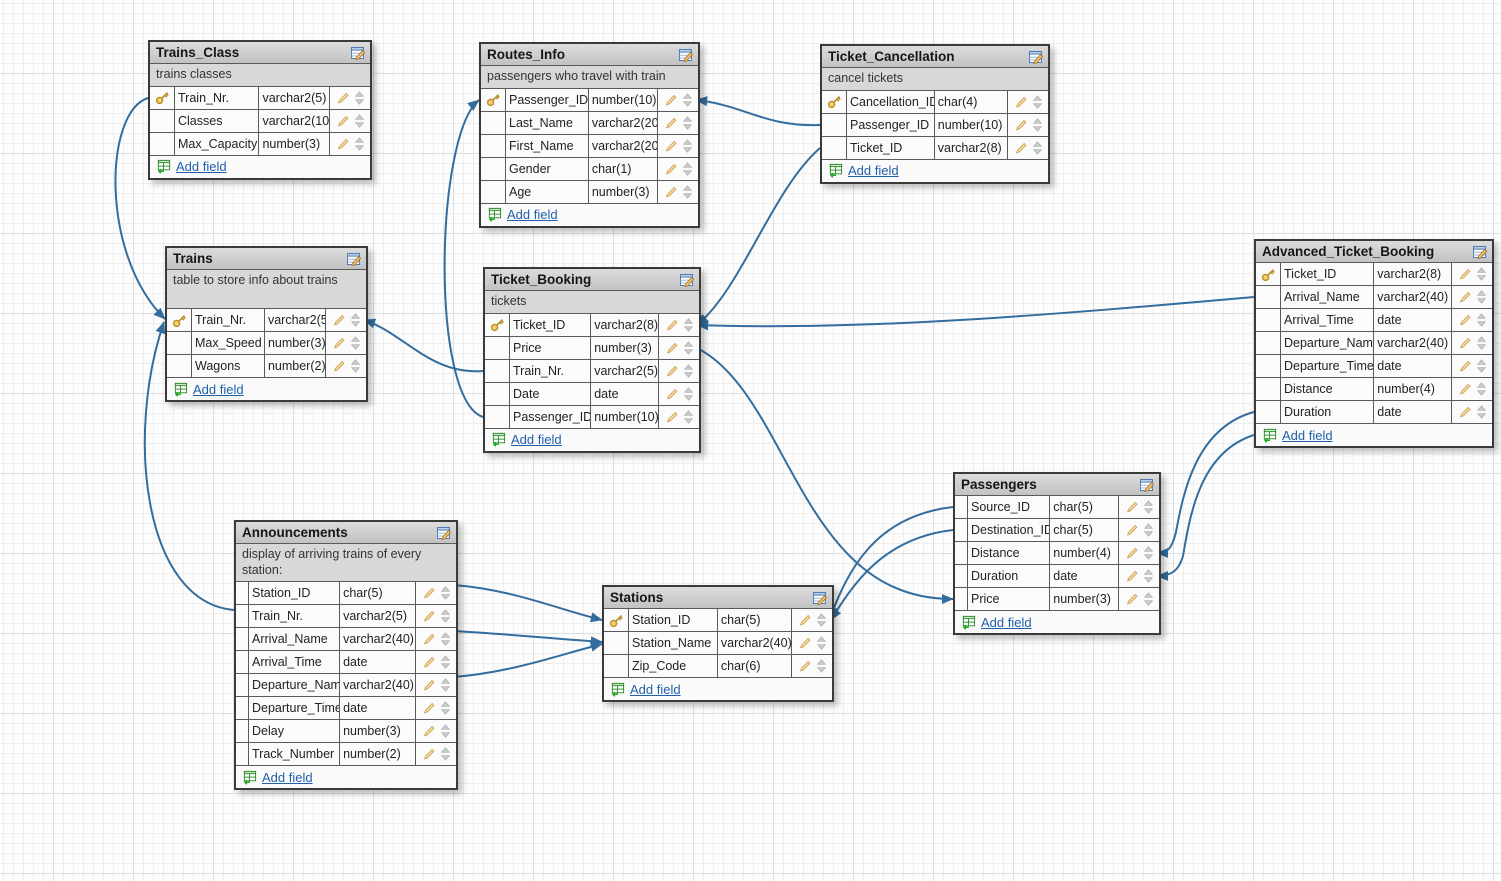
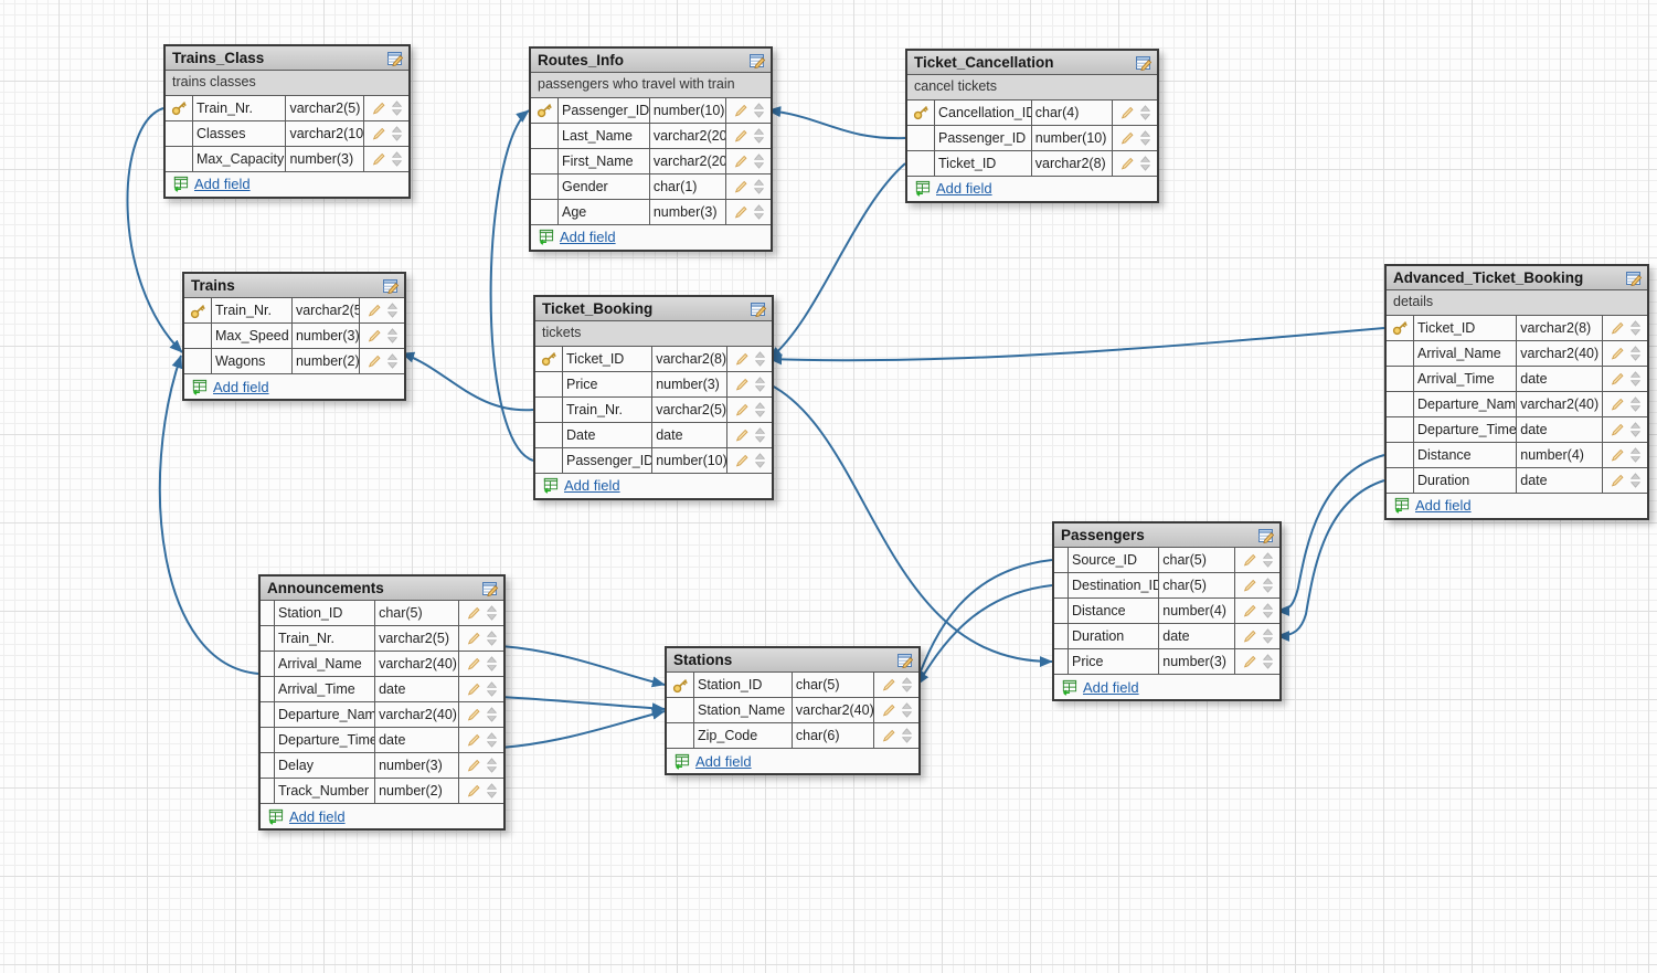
  Trains_Class
  trains classes
  Train_Nr.
  varchar2(5)
  Classes
  varchar2(10
  Max_Capacity
  number(3)
  Add field
  Routes_Info
  passengers who travel with train
  Passenger_ID
  number(10)
  Last_Name
  varchar2(20
  First_Name
  varchar2(20
  Gender
  char(1)
  Age
  number(3)
  Add field
  Ticket_Cancellation
  cancel tickets
  Cancellation_ID
  char(4)
  Passenger_ID
  number(10)
  Ticket_ID
  varchar2(8)
  Add field
  Trains
- table to store info about trains
  Train_Nr.
  varchar2(5
  Max_Speed
  number(3)
  Wagons
  number(2)
  Add field
  Ticket_Booking
  tickets
  Ticket_ID
  varchar2(8)
  Price
  number(3)
  Train_Nr.
  varchar2(5)
  Date
  date
  Passenger_ID
  number(10)
  Add field
  Advanced_Ticket_Booking
+ details
  Ticket_ID
  varchar2(8)
  Arrival_Name
  varchar2(40)
  Arrival_Time
  date
  Departure_Nam
  varchar2(40)
  Departure_Time
  date
  Distance
  number(4)
  Duration
  date
  Add field
  Announcements
- display of arriving trains of every station:
  Station_ID
  char(5)
  Train_Nr.
  varchar2(5)
  Arrival_Name
  varchar2(40)
  Arrival_Time
  date
  Departure_Nam
  varchar2(40)
  Departure_Time
  date
  Delay
  number(3)
  Track_Number
  number(2)
  Add field
  Stations
  Station_ID
  char(5)
  Station_Name
  varchar2(40)
  Zip_Code
  char(6)
  Add field
  Passengers
  Source_ID
  char(5)
  Destination_ID
  char(5)
  Distance
  number(4)
  Duration
  date
  Price
  number(3)
  Add field
